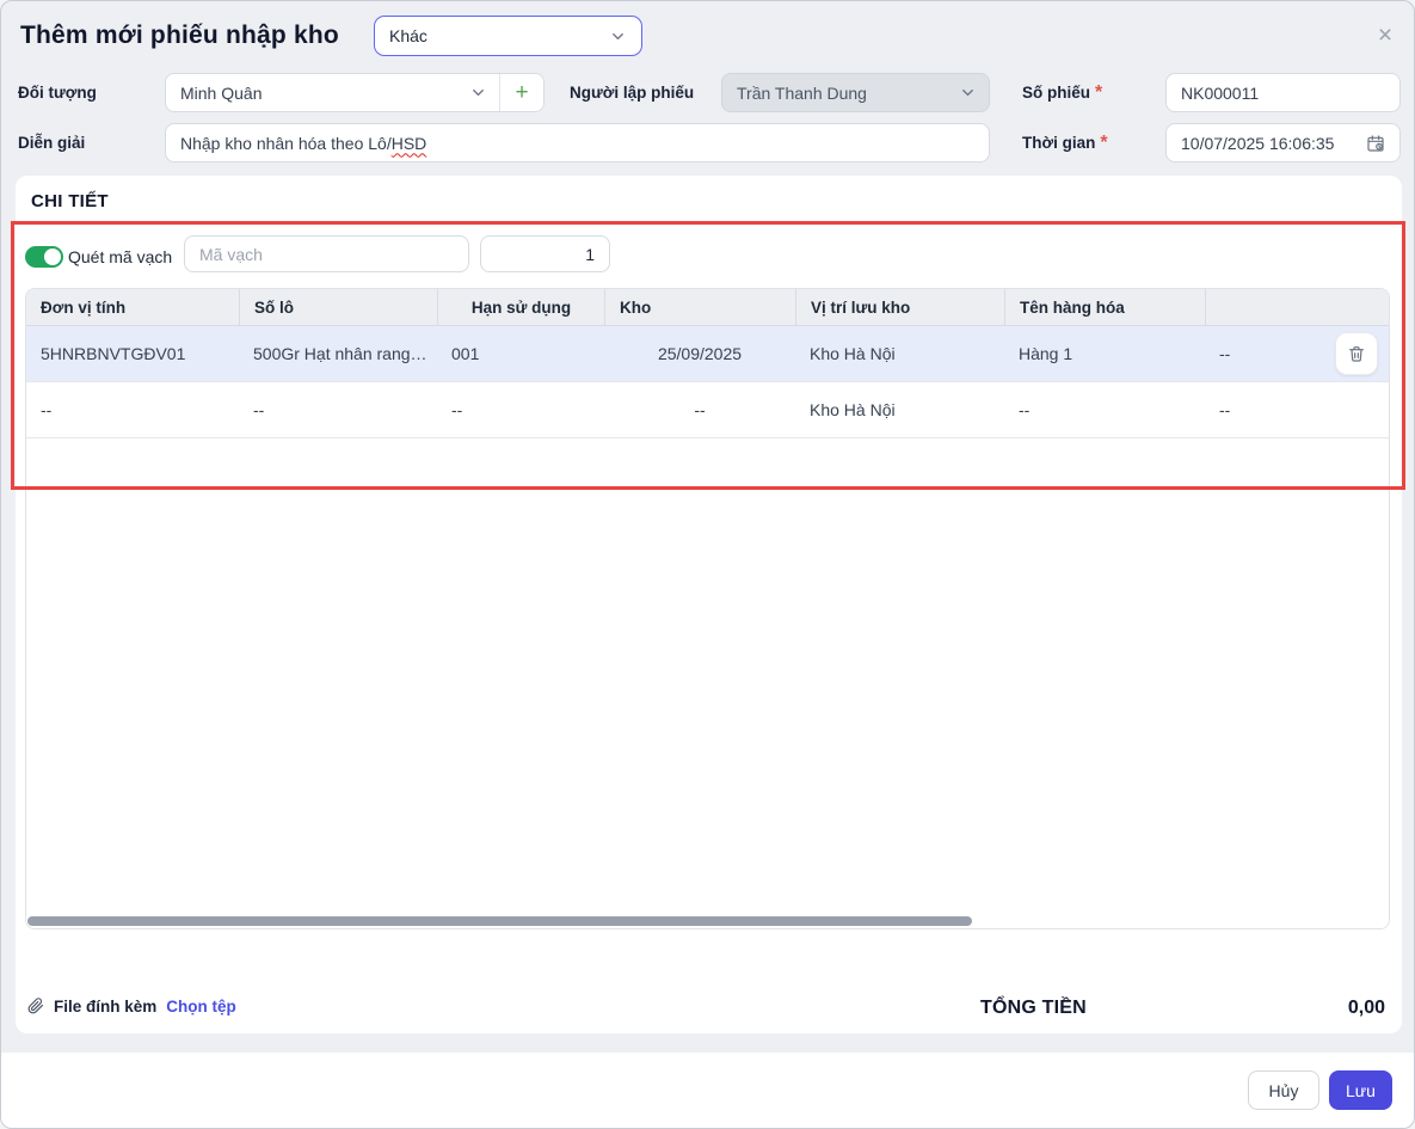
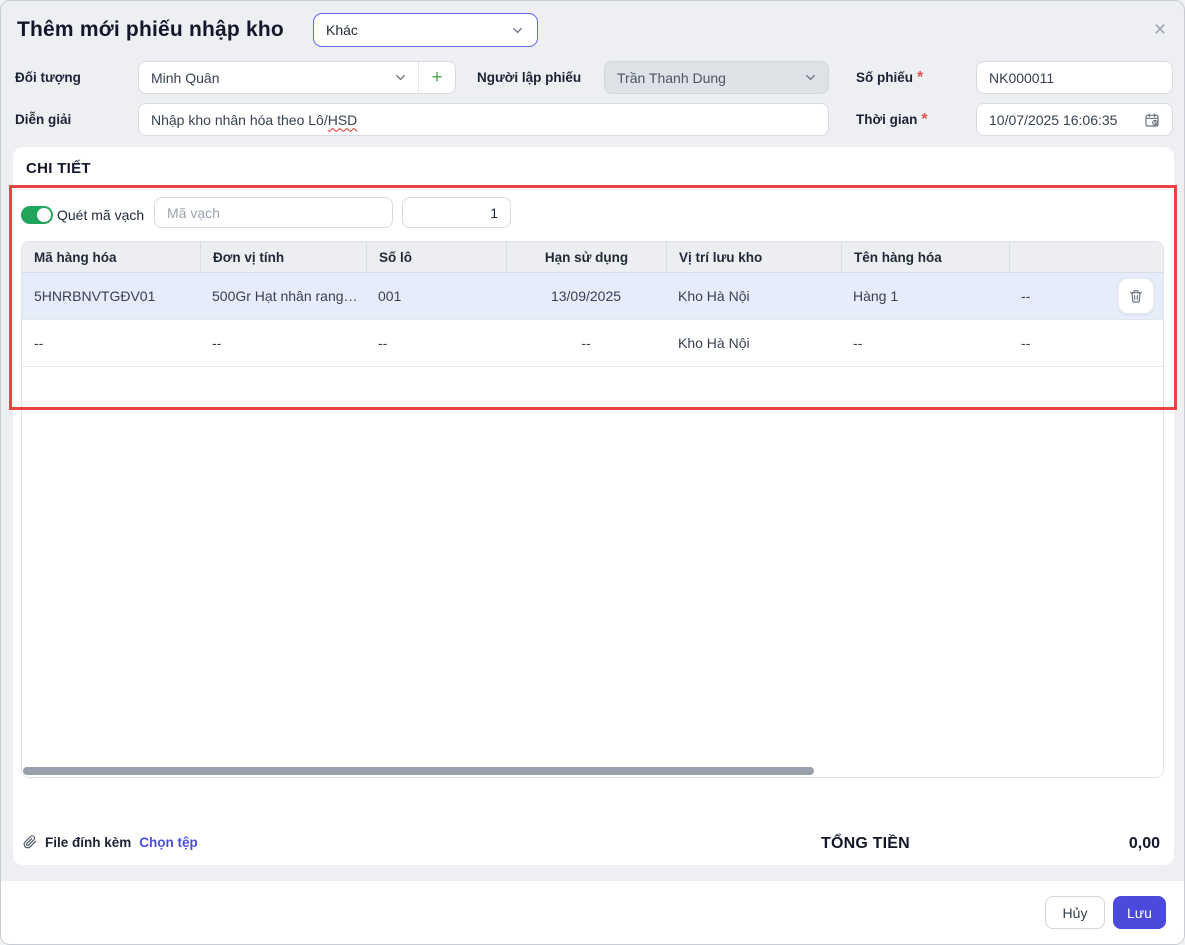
  Thêm mới phiếu nhập kho
  Khác
  ×
  Đối tượng
  Minh Quân
  +
  Người lập phiếu
  Trần Thanh Dung
  Số phiếu
  *
  NK000011
  Diễn giải
  Nhập kho nhân hóa theo Lô/
  HSD
  Thời gian
  *
  10/07/2025 16:06:35
  CHI TIẾT
  Quét mã vạch
  Mã vạch
  1
+ Mã hàng hóa
  Đơn vị tính
  Số lô
  Hạn sử dụng
- Kho
  Vị trí lưu kho
  Tên hàng hóa
  5HNRBNVTGĐV01
  500Gr Hạt nhân rang ...
  001
- 25/09/2025
+ 13/09/2025
  Kho Hà Nội
  Hàng 1
  --
  --
  --
  --
  --
  Kho Hà Nội
  --
  --
  File đính kèm
  Chọn tệp
  TỔNG TIỀN
  0,00
  Hủy
  Lưu
